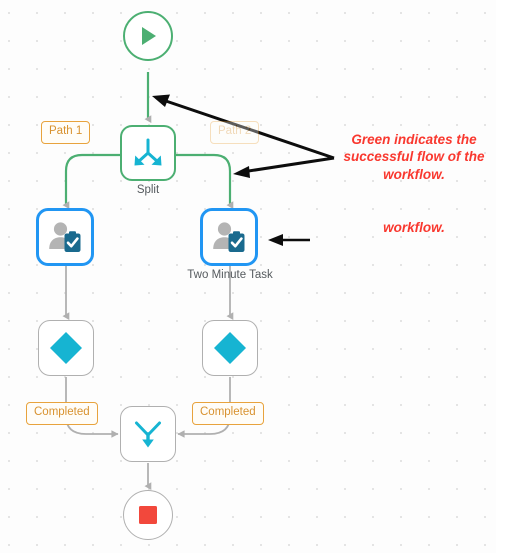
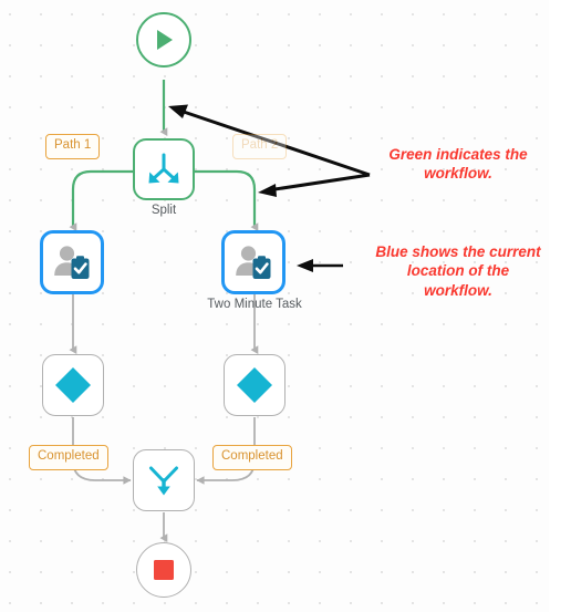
  Split
  Two Minute Task
  Path 1
  Path 2
  Completed
  Completed
  Green indicates the
- successful flow of the
  workflow.
+ Blue shows the current
+ location of the
  workflow.
